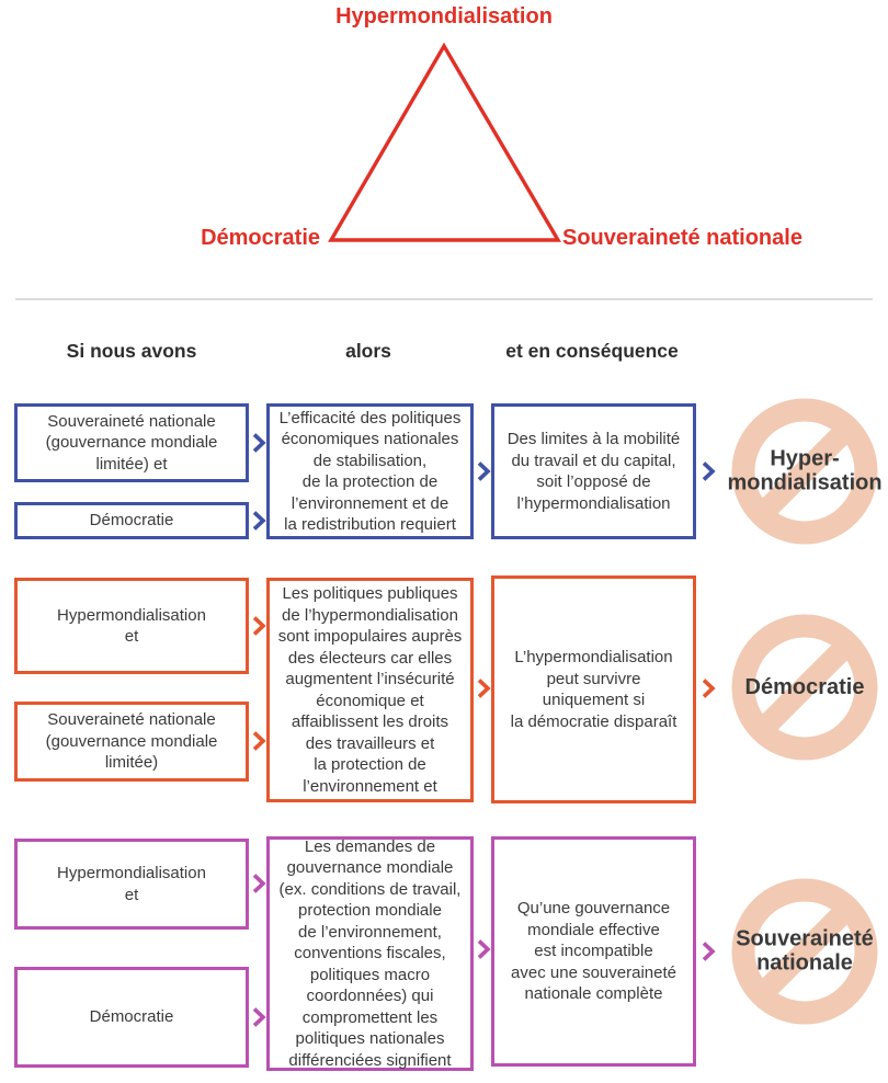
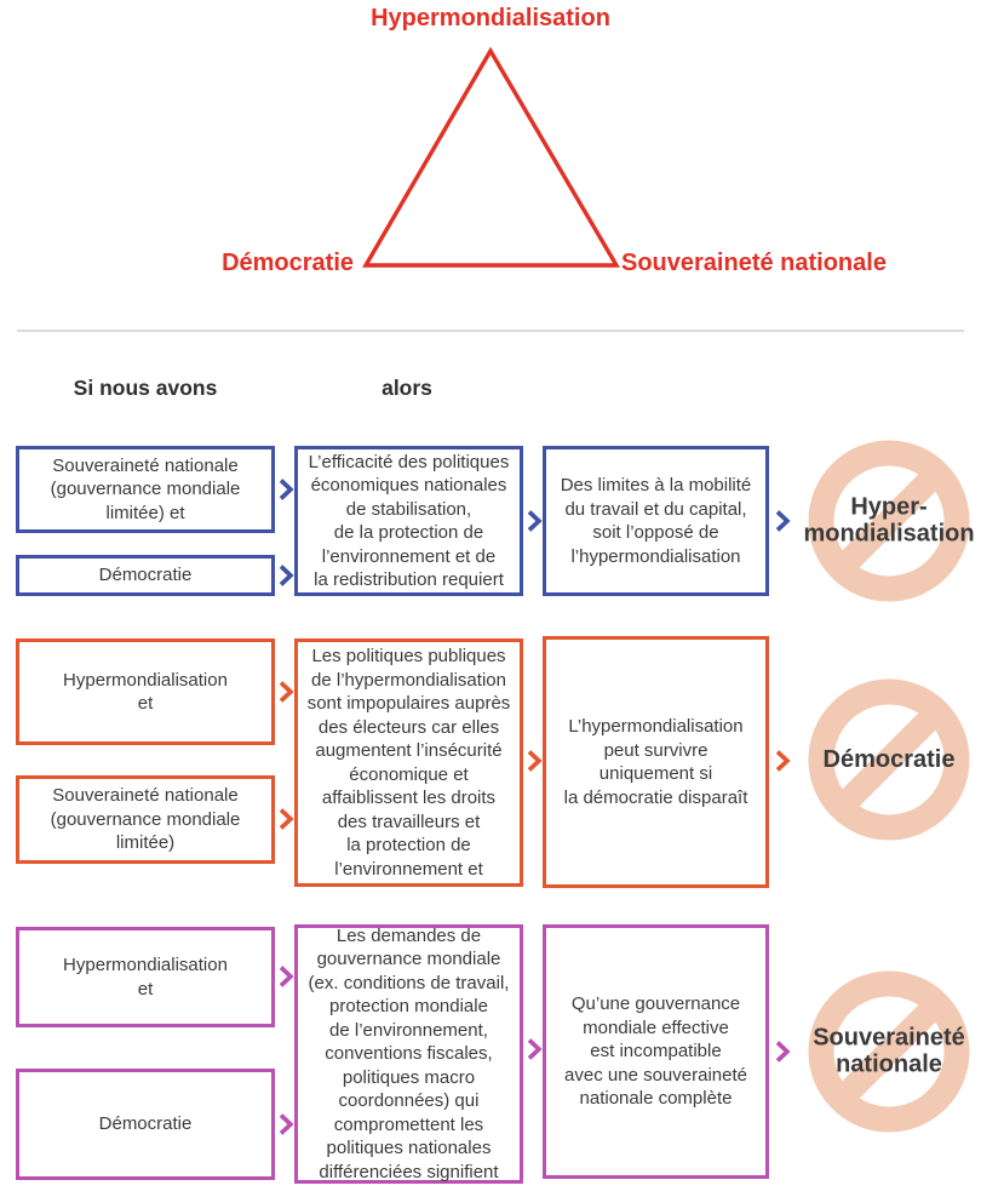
  Hypermondialisation
  Démocratie
  Souveraineté nationale
  Si nous avons
  alors
- et en conséquence
  Souveraineté nationale
  (gouvernance mondiale
  limitée) et
  Démocratie
  L’efficacité des politiques
  économiques nationales
  de stabilisation,
  de la protection de
  l’environnement et de
  la redistribution requiert
  Des limites à la mobilité
  du travail et du capital,
  soit l’opposé de
  l’hypermondialisation
  Hyper-
  mondialisation
  Hypermondialisation
  et
  Souveraineté nationale
  (gouvernance mondiale
  limitée)
  Les politiques publiques
  de l’hypermondialisation
  sont impopulaires auprès
  des électeurs car elles
  augmentent l’insécurité
  économique et
  affaiblissent les droits
  des travailleurs et
  la protection de
  l’environnement et
  L’hypermondialisation
  peut survivre
  uniquement si
  la démocratie disparaît
  Démocratie
  Hypermondialisation
  et
  Démocratie
  Les demandes de
  gouvernance mondiale
  (ex. conditions de travail,
  protection mondiale
  de l’environnement,
  conventions fiscales,
  politiques macro
  coordonnées) qui
  compromettent les
  politiques nationales
  différenciées signifient
  Qu’une gouvernance
  mondiale effective
  est incompatible
  avec une souveraineté
  nationale complète
  Souveraineté
  nationale
